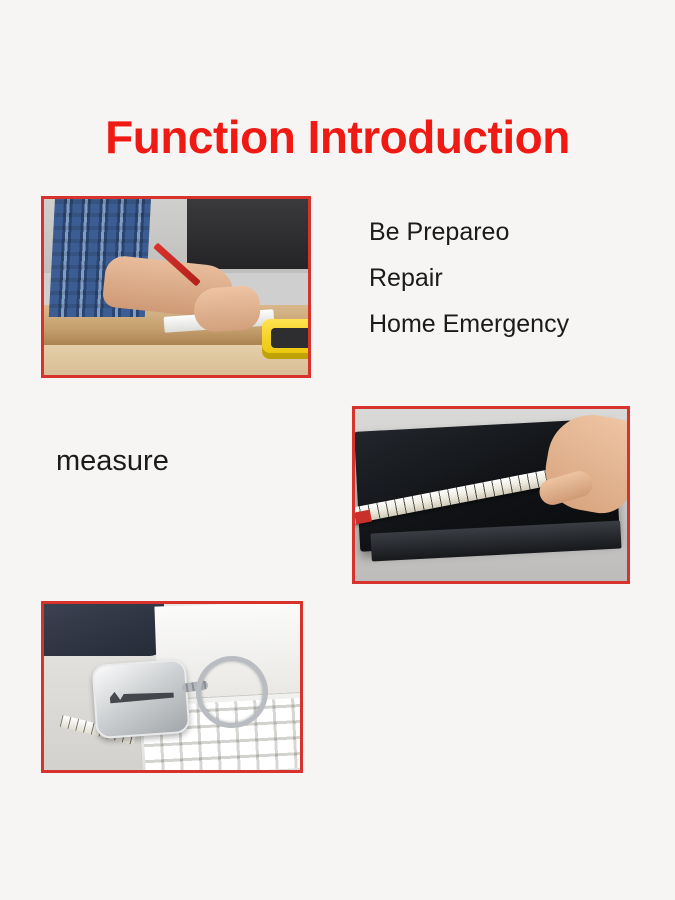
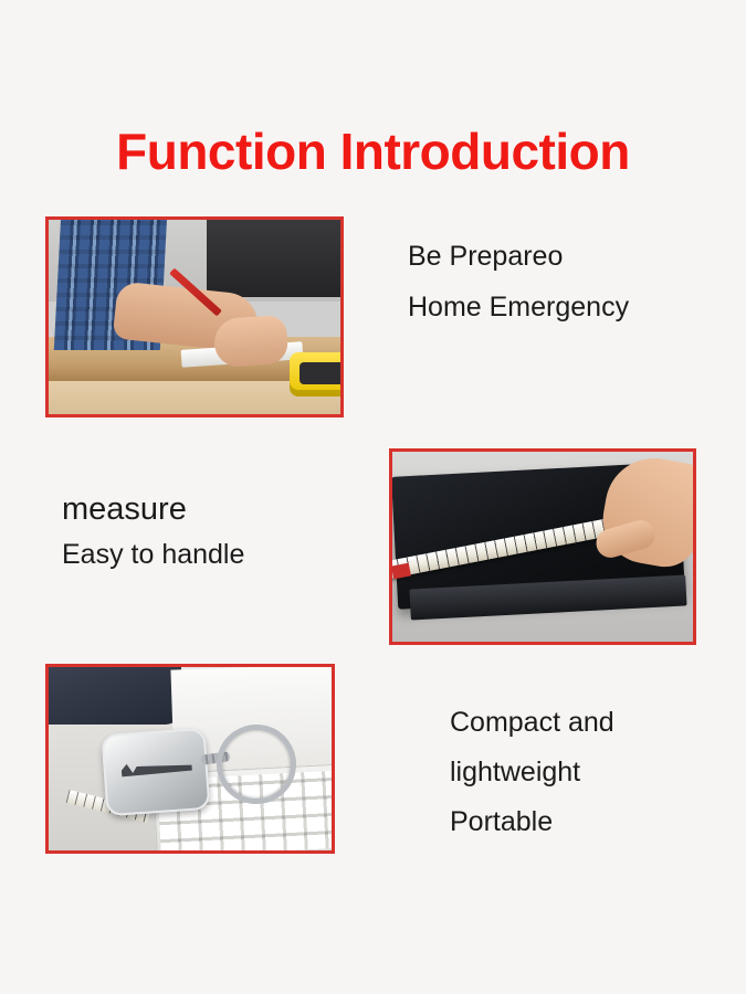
  Function Introduction
  Be Prepareo
- Repair
  Home Emergency
  measure
+ Easy to handle
+ Compact and
+ lightweight
+ Portable
